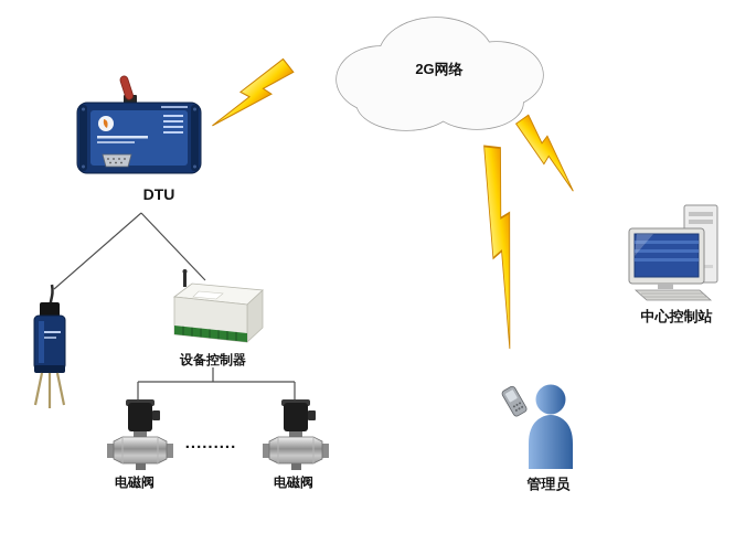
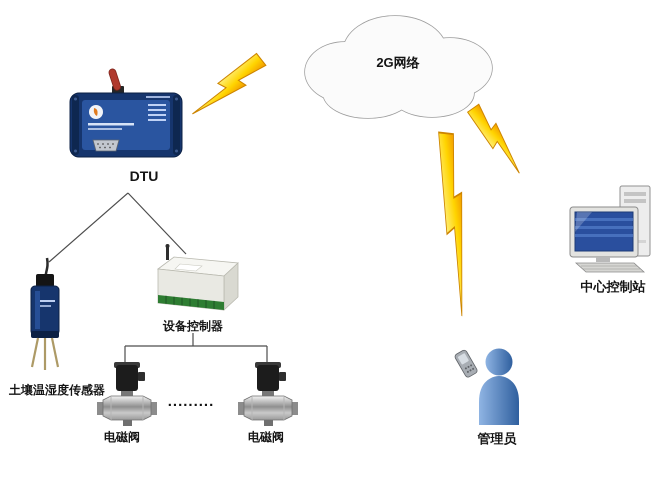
  2G网络
  DTU
+ 土壤温湿度传感器
  设备控制器
  电磁阀
  电磁阀
  .........
  管理员
  中心控制站
